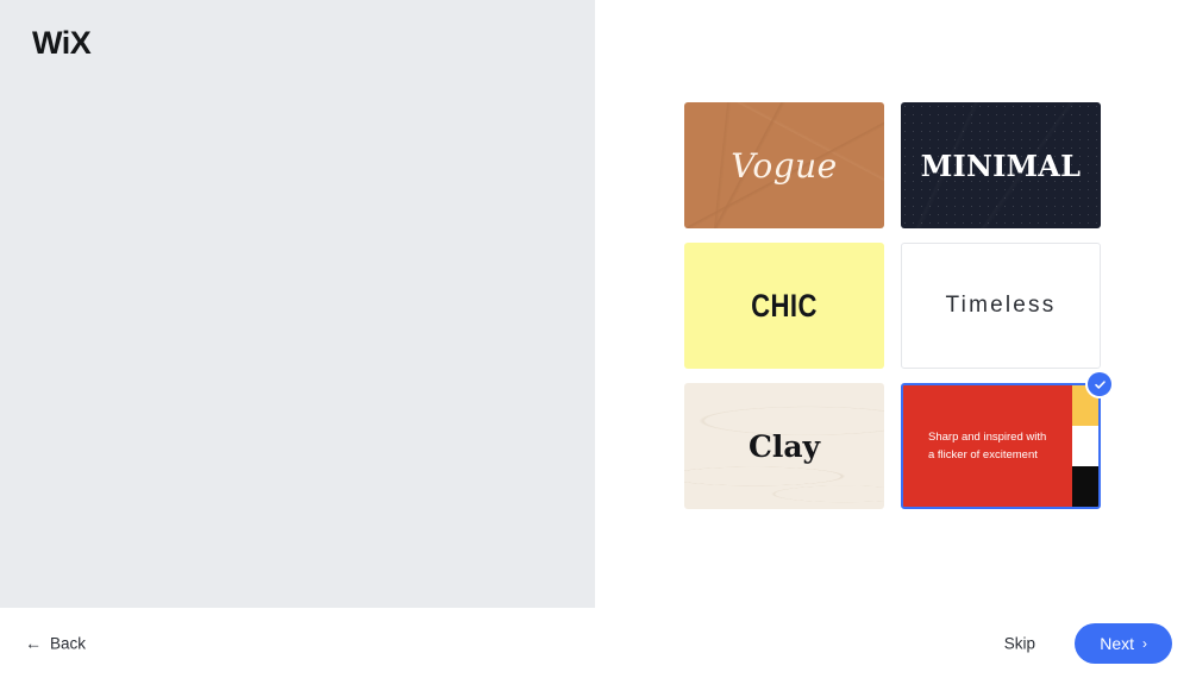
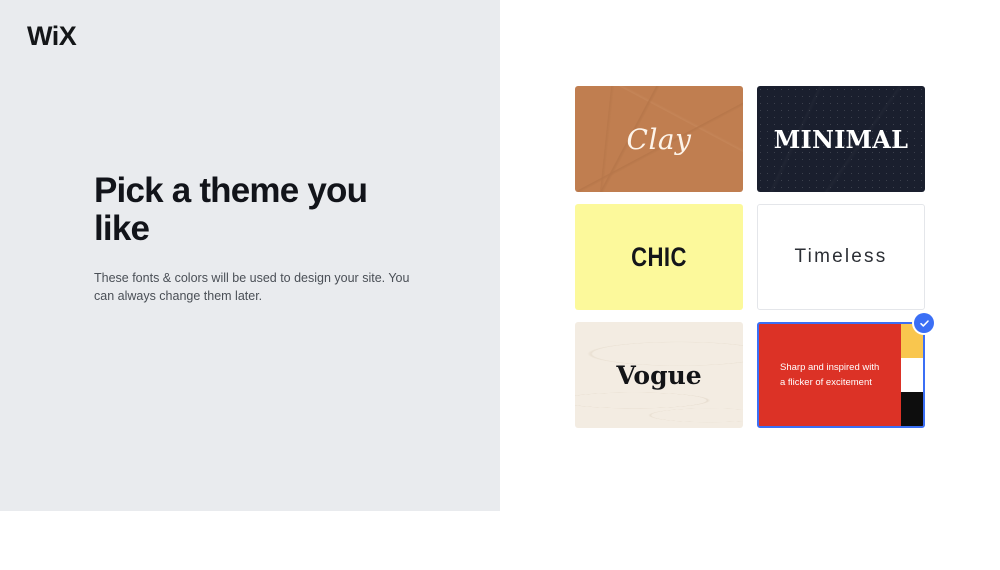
  WiX
+ Pick a theme you like
+ These fonts & colors will be used to design your site. You can always change them later.
- Vogue
+ Clay
  MINIMAL
  CHIC
  Timeless
- Clay
+ Vogue
  Sharp and inspired with
  a flicker of excitement
- ←
- Back
- Skip
- Next
- ›
